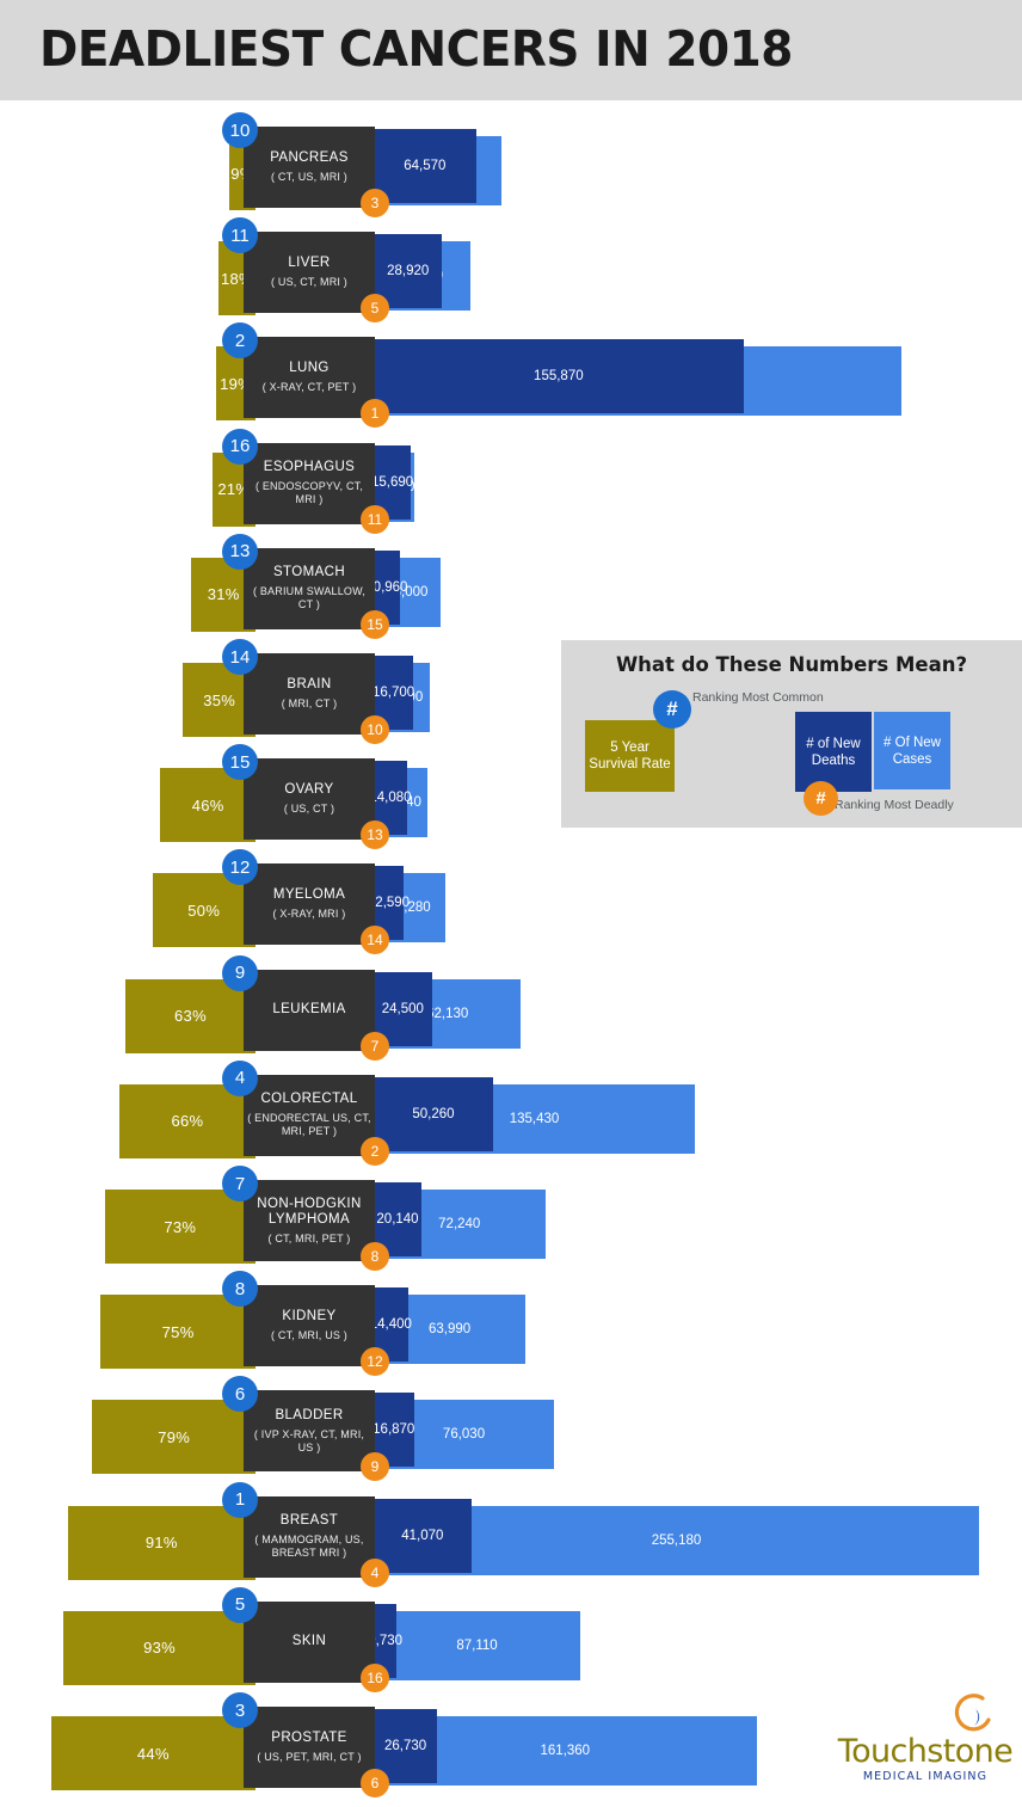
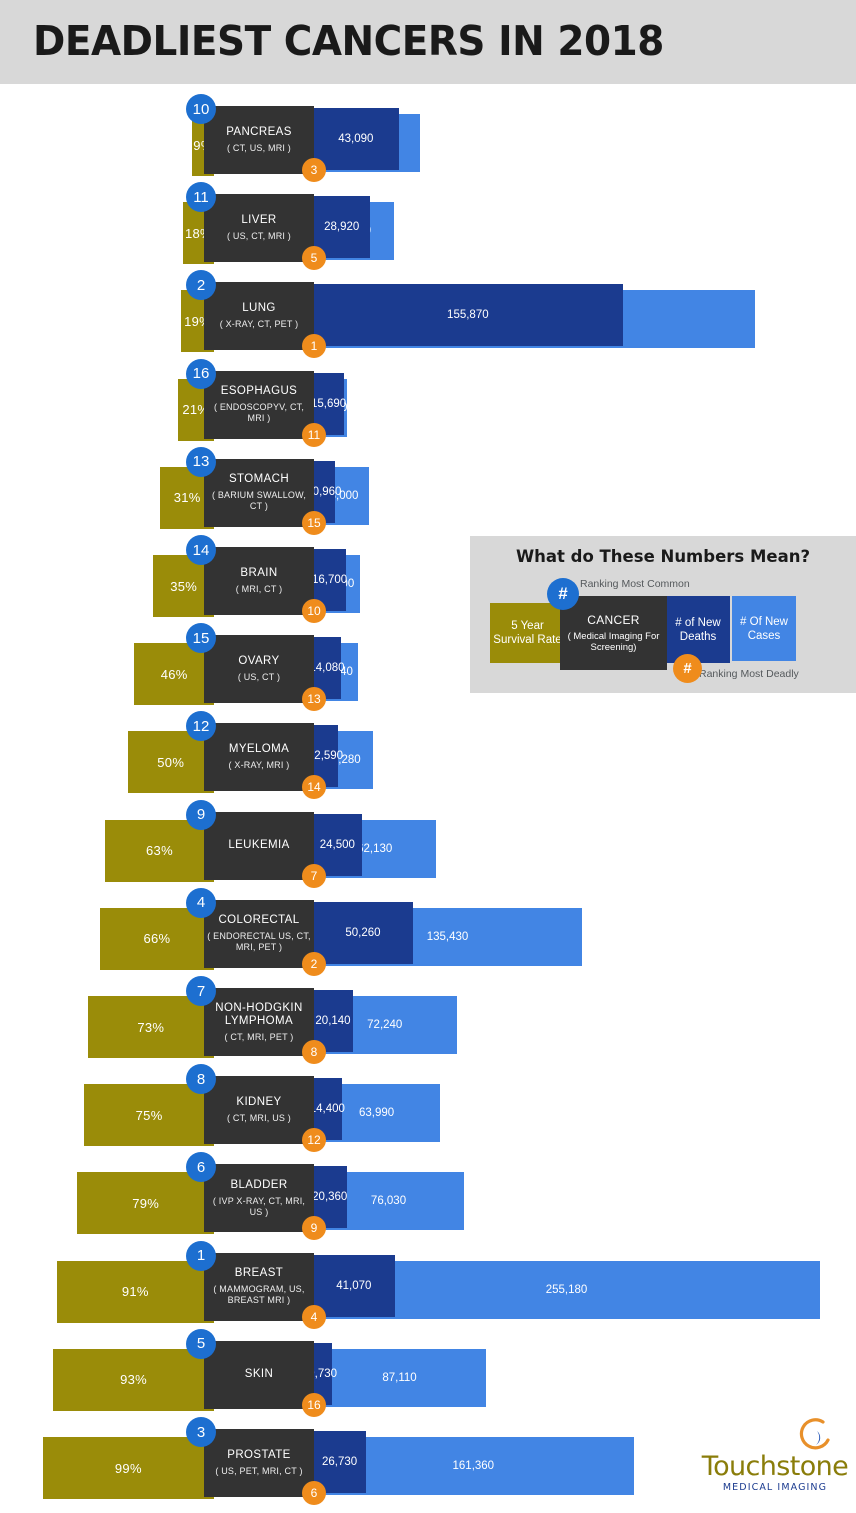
  DEADLIEST CANCERS IN 2018
- 64,570
+ 43,090
  PANCREAS
  ( CT, US, MRI )
  10
  3
  28,920
  LIVER
  ( US, CT, MRI )
  11
  5
  155,870
  LUNG
  ( X-RAY, CT, PET )
  2
  1
  15,690
  ESOPHAGUS
  ( ENDOSCOPYV, CT, MRI )
  16
  11
  31%
  0,960
  STOMACH
  ( BARIUM SWALLOW, CT )
  13
  15
  35%
  16,700
  BRAIN
  ( MRI, CT )
  14
  10
  46%
  4,080
  OVARY
  ( US, CT )
  15
  13
  50%
  2,590
  MYELOMA
  ( X-RAY, MRI )
  12
  14
  63%
  2,130
  24,500
  LEUKEMIA
  9
  7
  66%
  135,430
  50,260
  COLORECTAL
  ( ENDORECTAL US, CT, MRI, PET )
  4
  2
  73%
  72,240
  20,140
  NON-HODGKIN LYMPHOMA
  ( CT, MRI, PET )
  7
  8
  75%
  63,990
  4,400
  KIDNEY
  ( CT, MRI, US )
  8
  12
  79%
  76,030
- 16,870
+ 20,360
  BLADDER
  ( IVP X-RAY, CT, MRI, US )
  6
  9
  91%
  255,180
  41,070
  BREAST
  ( MAMMOGRAM, US, BREAST MRI )
  1
  4
  93%
  87,110
  ,730
  SKIN
  5
  16
- 44%
+ 99%
  161,360
  26,730
  PROSTATE
  ( US, PET, MRI, CT )
  3
  6
  What do These Numbers Mean?
  5 Year Survival Rate
+ CANCER
+ ( Medical Imaging For Screening)
  # of New Deaths
  # Of New Cases
  #
  #
  Ranking Most Common
  Ranking Most Deadly
  Touchstone
  MEDICAL IMAGING
